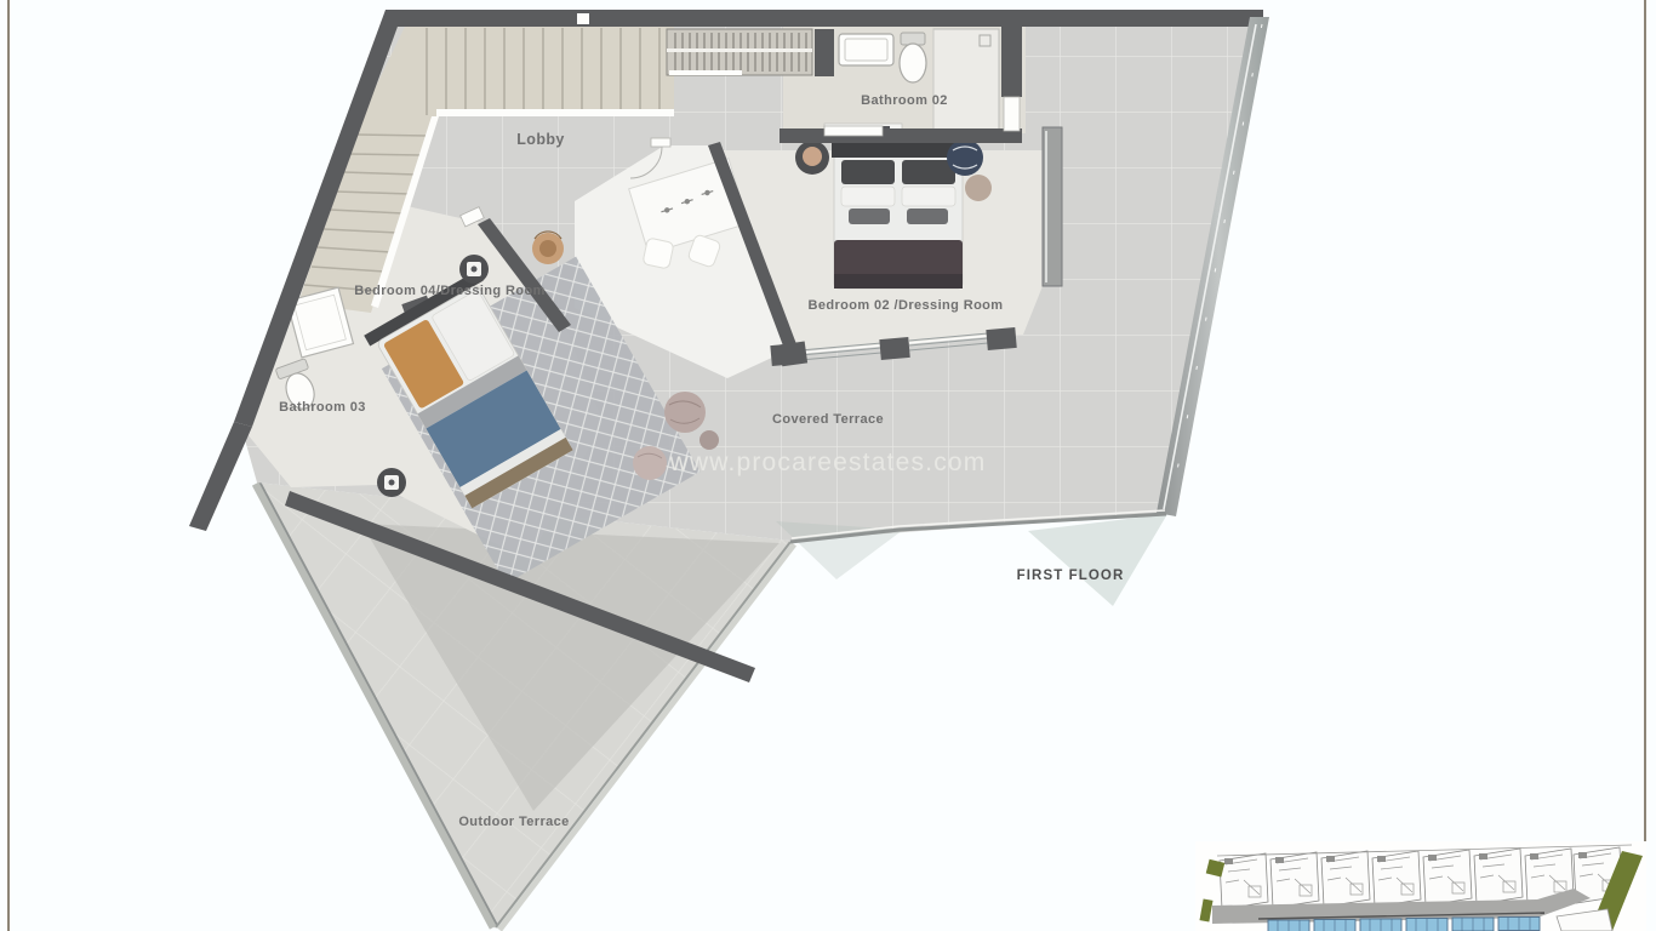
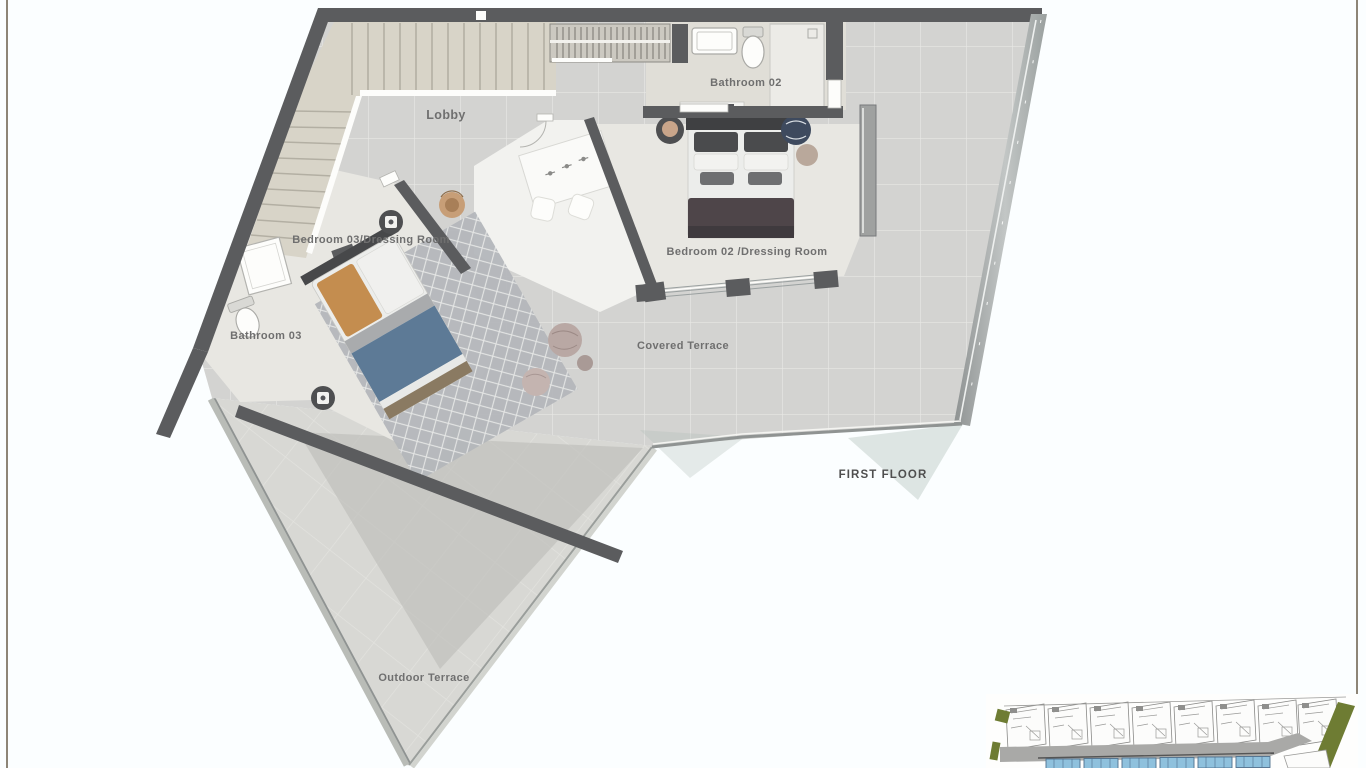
  Lobby
  Bathroom 02
  Bedroom 02 /Dressing Room
- Bedroom 04/Dressing Room
+ Bedroom 03/Dressing Room
  Bathroom 03
  Covered Terrace
  Outdoor Terrace
  FIRST FLOOR
- www.procareestates.com
